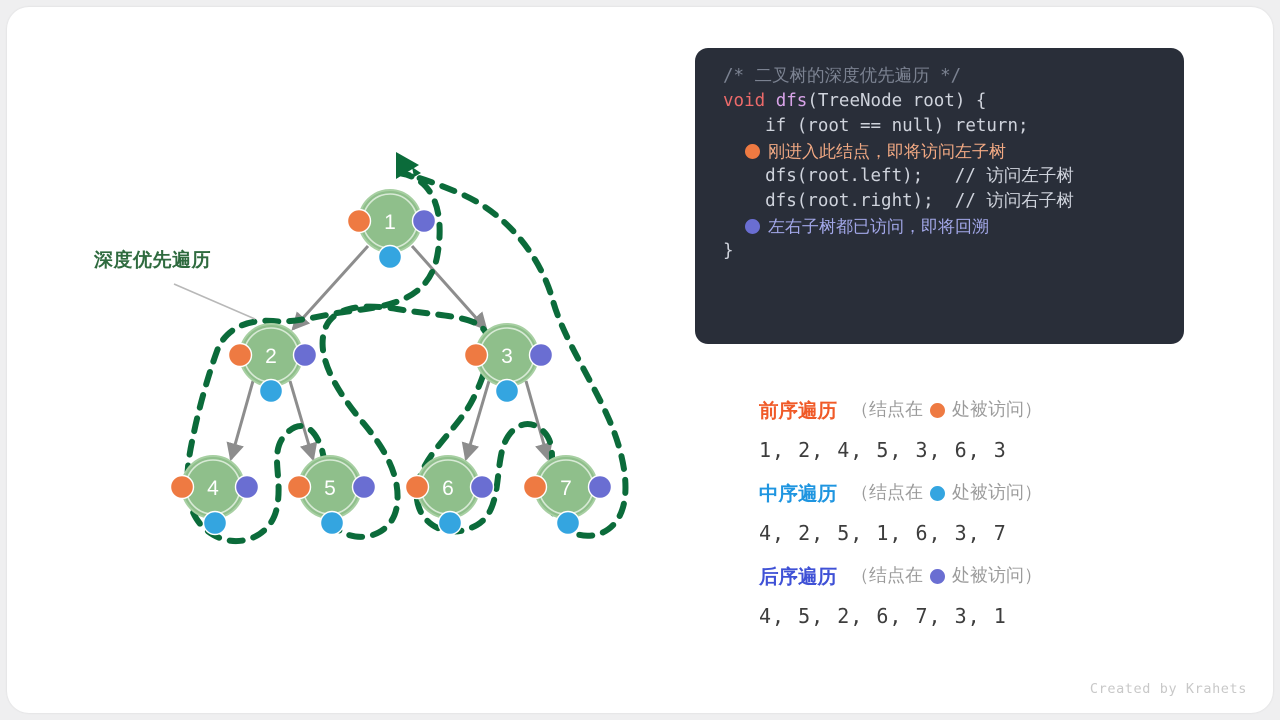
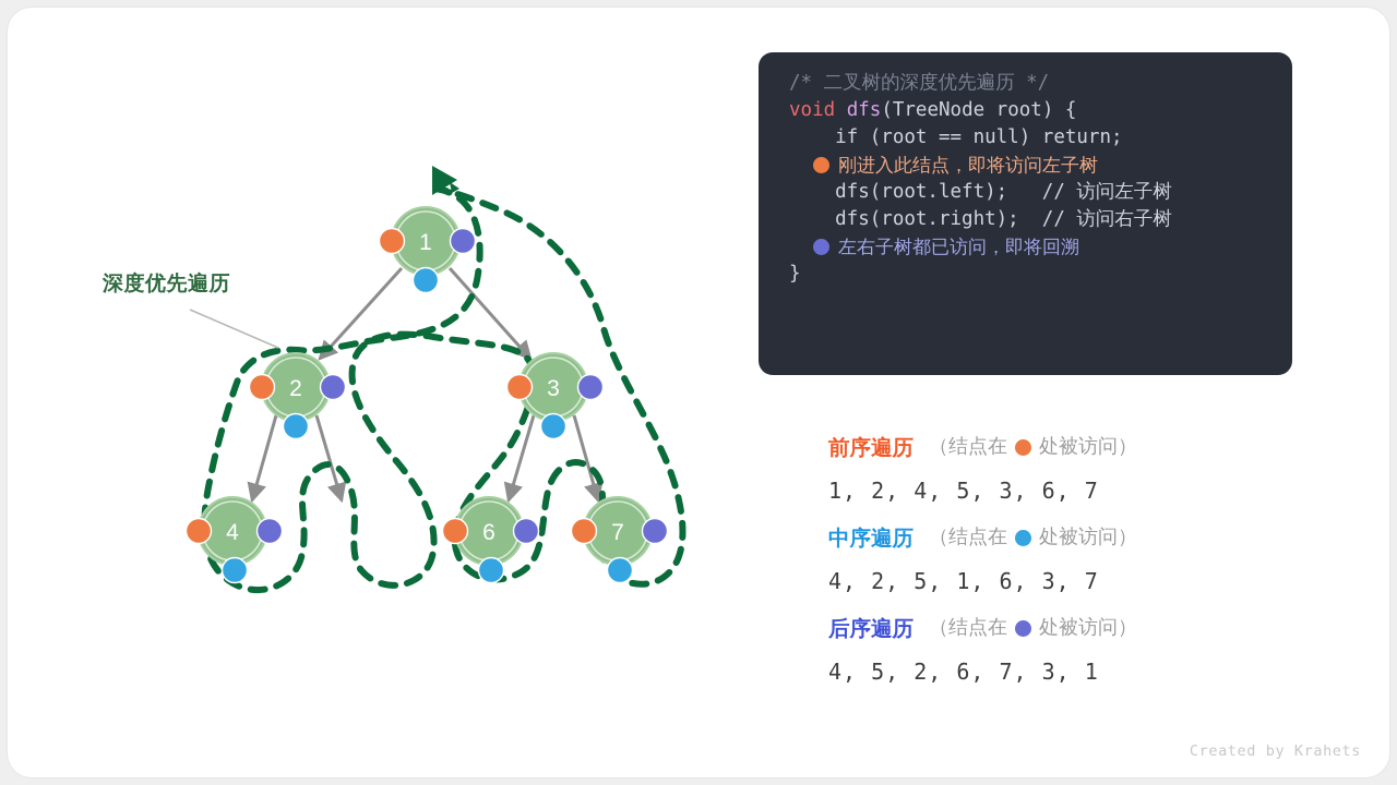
  1
  2
  3
  4
- 5
  6
  7
  深度优先遍历
  /* 二叉树的深度优先遍历 */
  void
  dfs
  (TreeNode root) {
  if (root == null) return;
  刚进入此结点，即将访问左子树
  dfs(root.left); // 访问左子树
  dfs(root.right); // 访问右子树
  左右子树都已访问，即将回溯
  }
  前序遍历
  （结点在
  处被访问）
- 1, 2, 4, 5, 3, 6, 3
+ 1, 2, 4, 5, 3, 6, 7
  中序遍历
  （结点在
  处被访问）
  4, 2, 5, 1, 6, 3, 7
  后序遍历
  （结点在
  处被访问）
  4, 5, 2, 6, 7, 3, 1
  Created by Krahets
